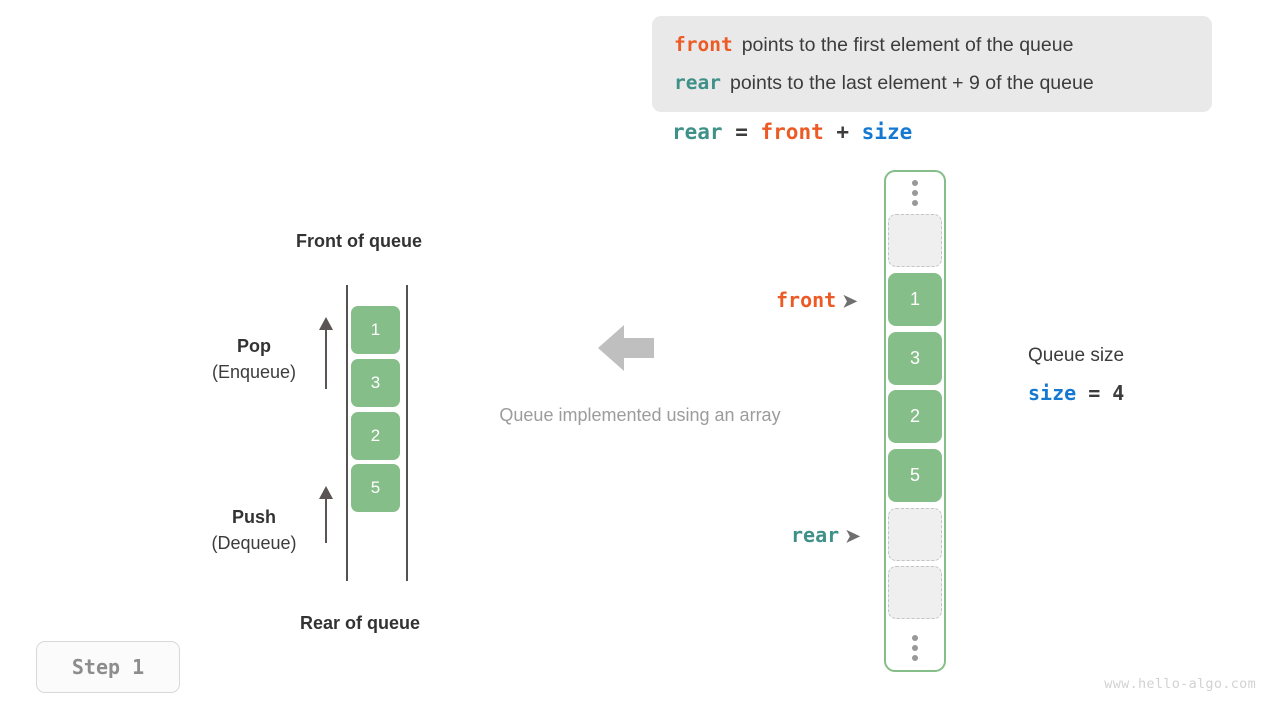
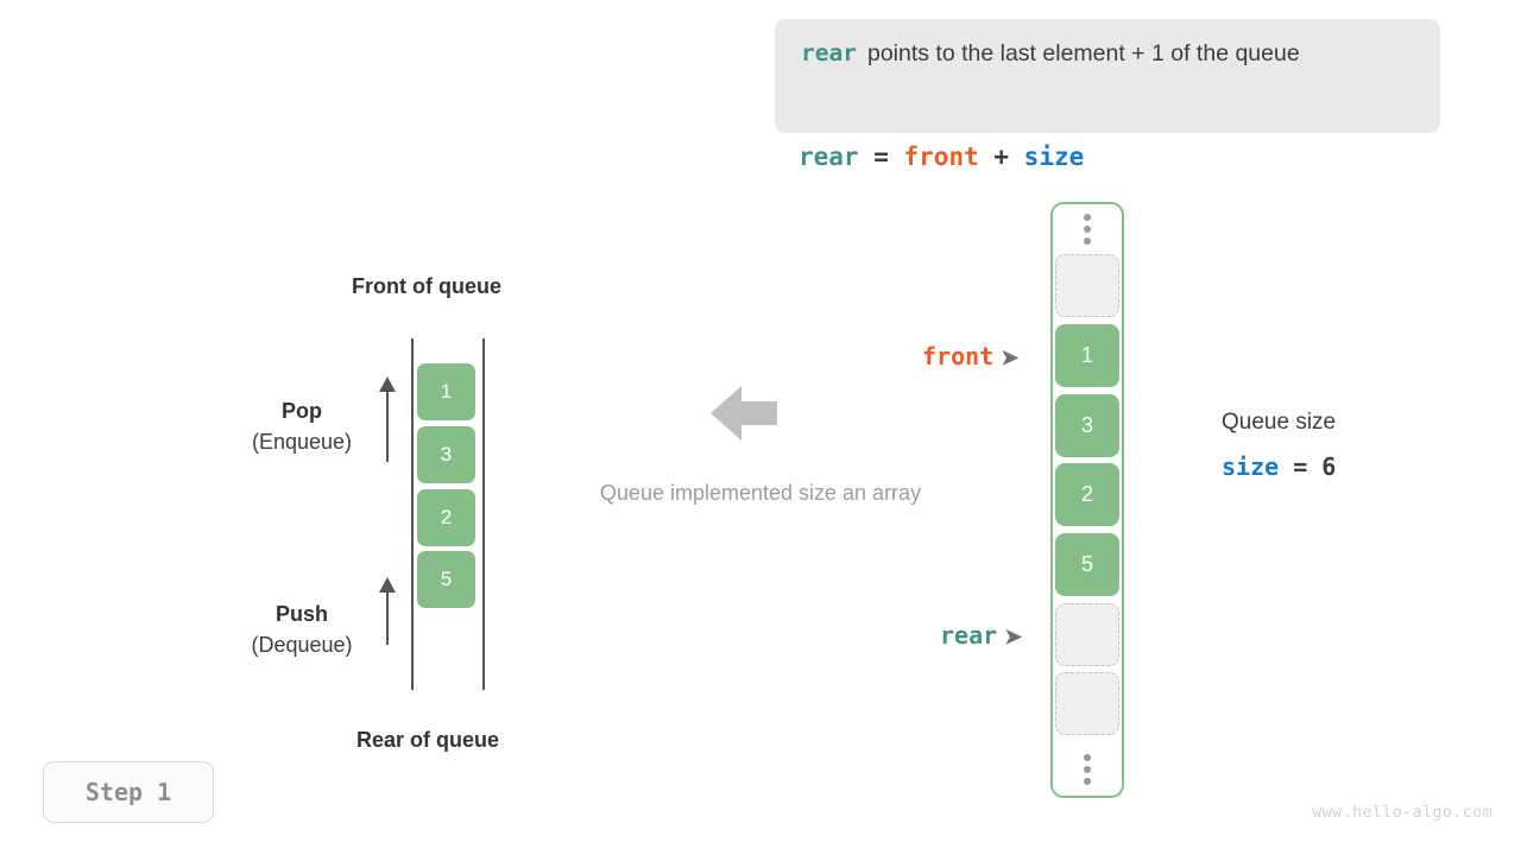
- front points to the first element of the queue
- rear points to the last element + 9 of the queue
+ rear points to the last element + 1 of the queue
  rear = front + size
  Front of queue
  1
  3
  2
  5
  Pop
  (Enqueue)
  Push
  (Dequeue)
  Rear of queue
- Queue implemented using an array
+ Queue implemented size an array
  1
  3
  2
  5
  front ➤
  rear ➤
  Queue size
- size = 4
+ size = 6
  Step 1
  www.hello-algo.com
